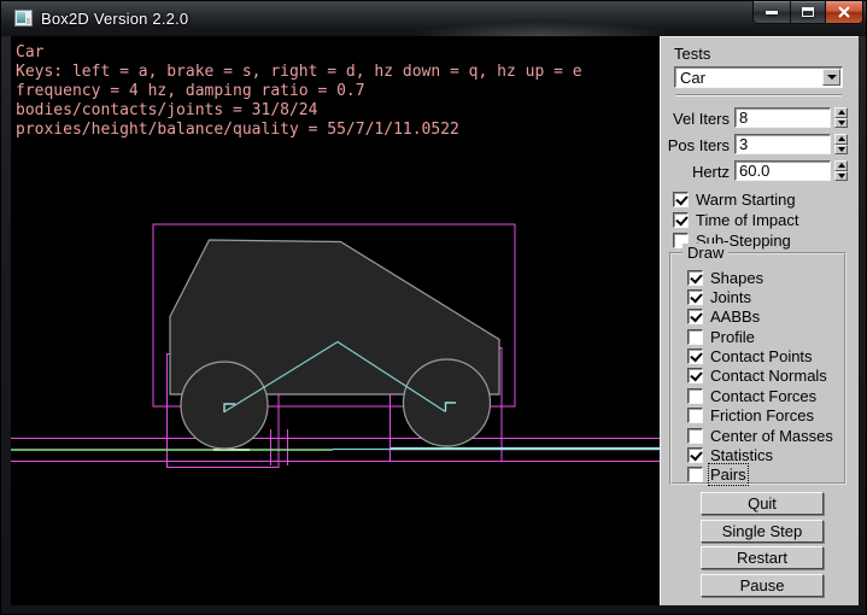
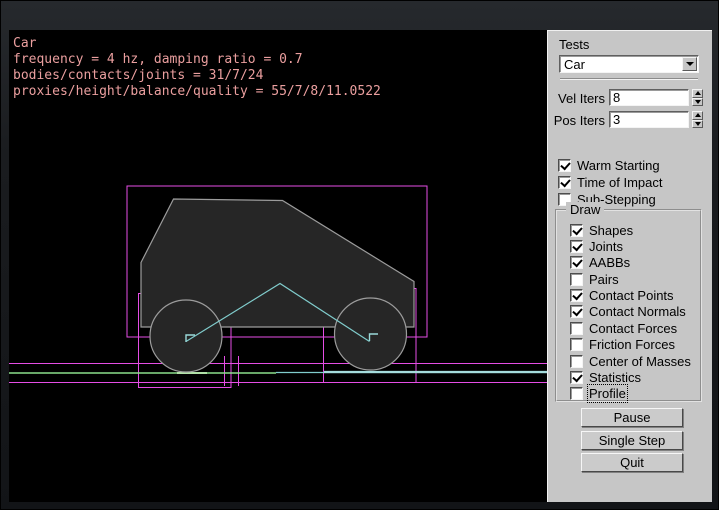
- Box2D Version 2.2.0
  Car
- Keys: left = a, brake = s, right = d, hz down = q, hz up = e
  frequency = 4 hz, damping ratio = 0.7
- bodies/contacts/joints = 31/8/24
+ bodies/contacts/joints = 31/7/24
- proxies/height/balance/quality = 55/7/1/11.0522
+ proxies/height/balance/quality = 55/7/8/11.0522
  Tests
  Car
  Vel Iters
  8
  Pos Iters
  3
- Hertz
- 60.0
  Warm Starting
  Time of Impact
  Sub-Stepping
  Draw
  Shapes
  Joints
  AABBs
- Profile
+ Pairs
  Contact Points
  Contact Normals
  Contact Forces
  Friction Forces
  Center of Masses
  Statistics
- Pairs
+ Profile
- Quit
+ Pause
  Single Step
- Restart
- Pause
+ Quit
